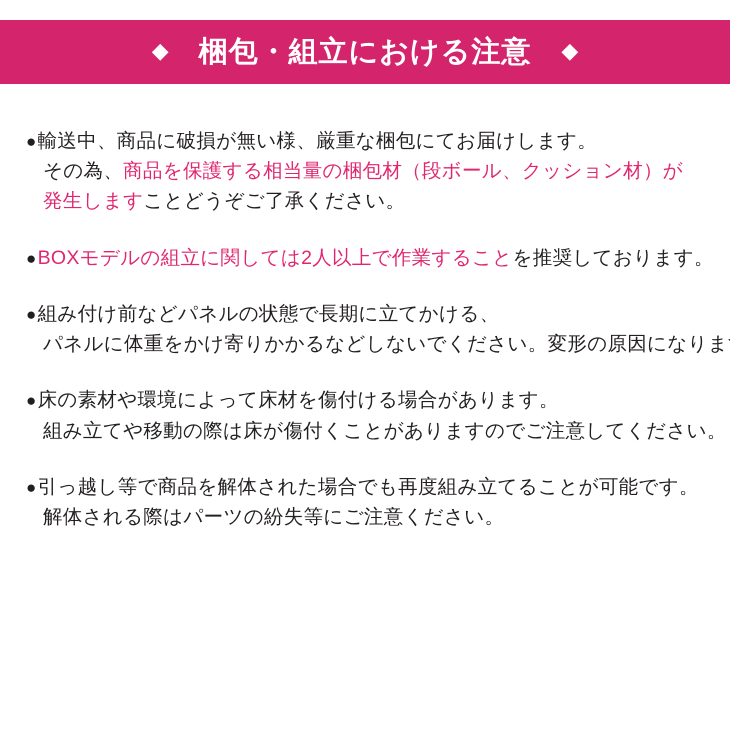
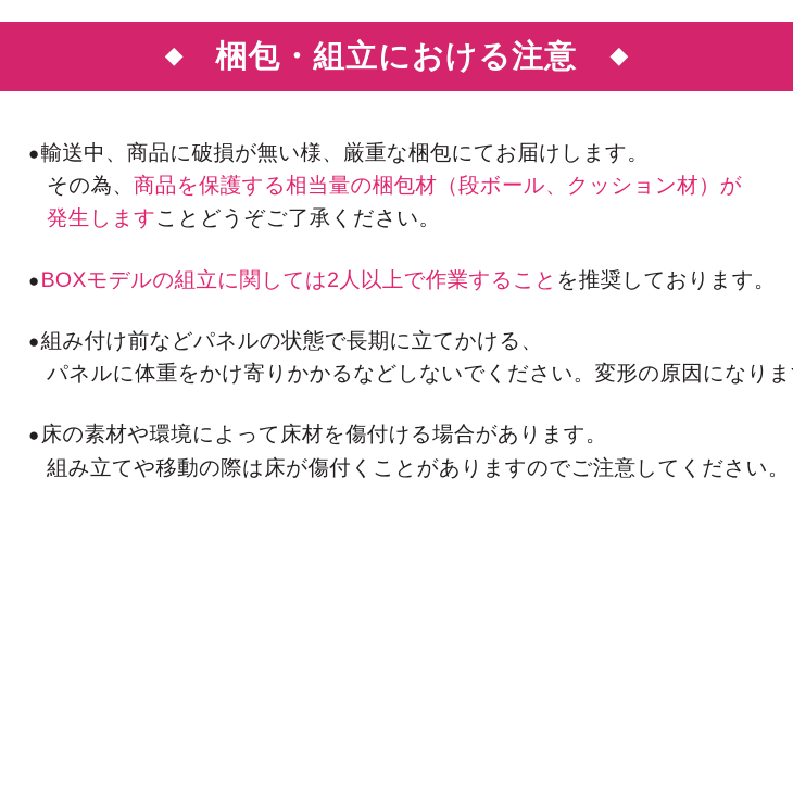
  ◆
  梱包・組立における注意
  ◆
  ●輸送中、商品に破損が無い様、厳重な梱包にてお届けします。
  その為、商品を保護する相当量の梱包材（段ボール、クッション材）が
  発生しますことどうぞご了承ください。
  ●BOXモデルの組立に関しては2人以上で作業することを推奨しております。
  ●組み付け前などパネルの状態で長期に立てかける、
  パネルに体重をかけ寄りかかるなどしないでください。変形の原因になりま
  ●床の素材や環境によって床材を傷付ける場合があります。
  組み立てや移動の際は床が傷付くことがありますのでご注意してください。
- ●引っ越し等で商品を解体された場合でも再度組み立てることが可能です。
- 解体される際はパーツの紛失等にご注意ください。
